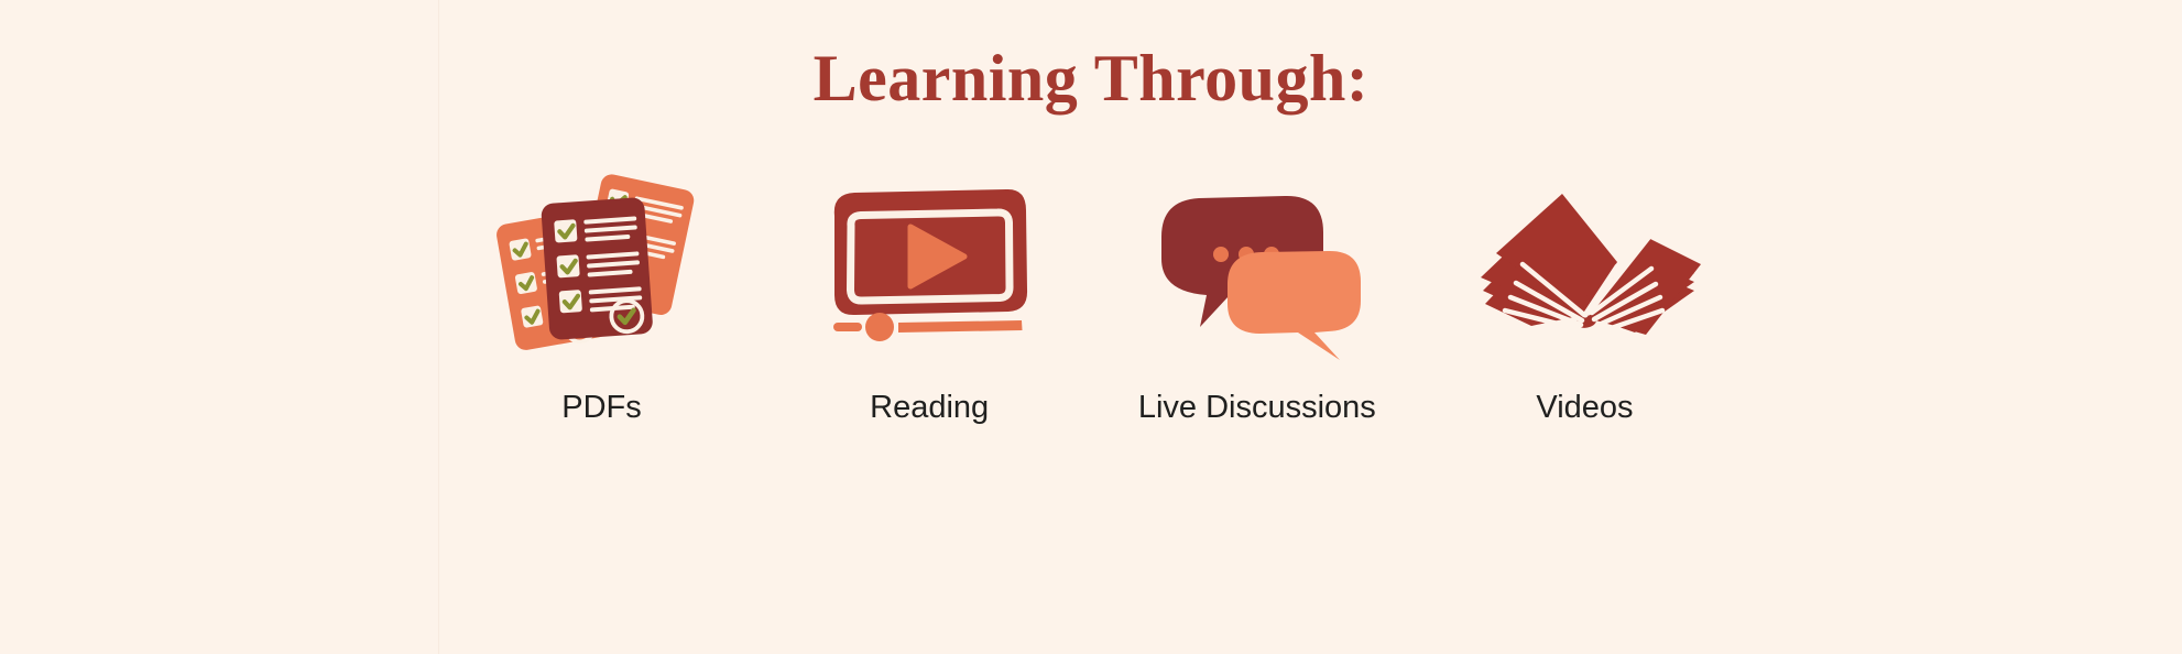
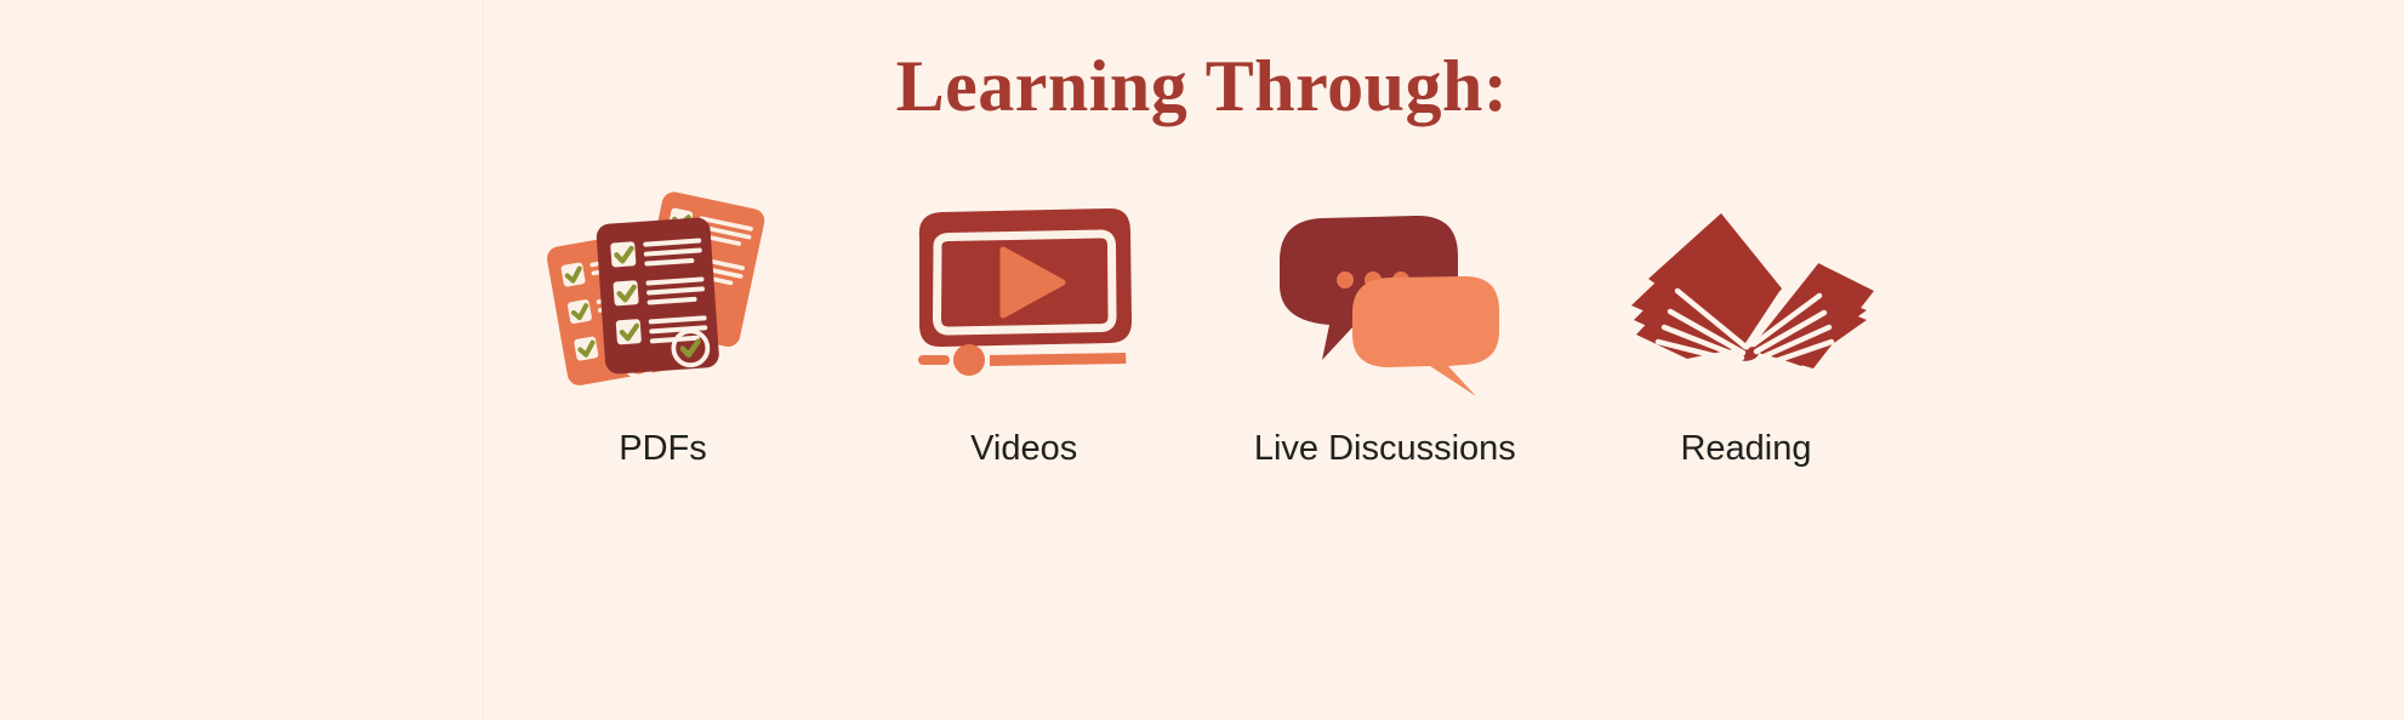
  Learning Through:
  PDFs
- Reading
+ Videos
  Live Discussions
- Videos
+ Reading
